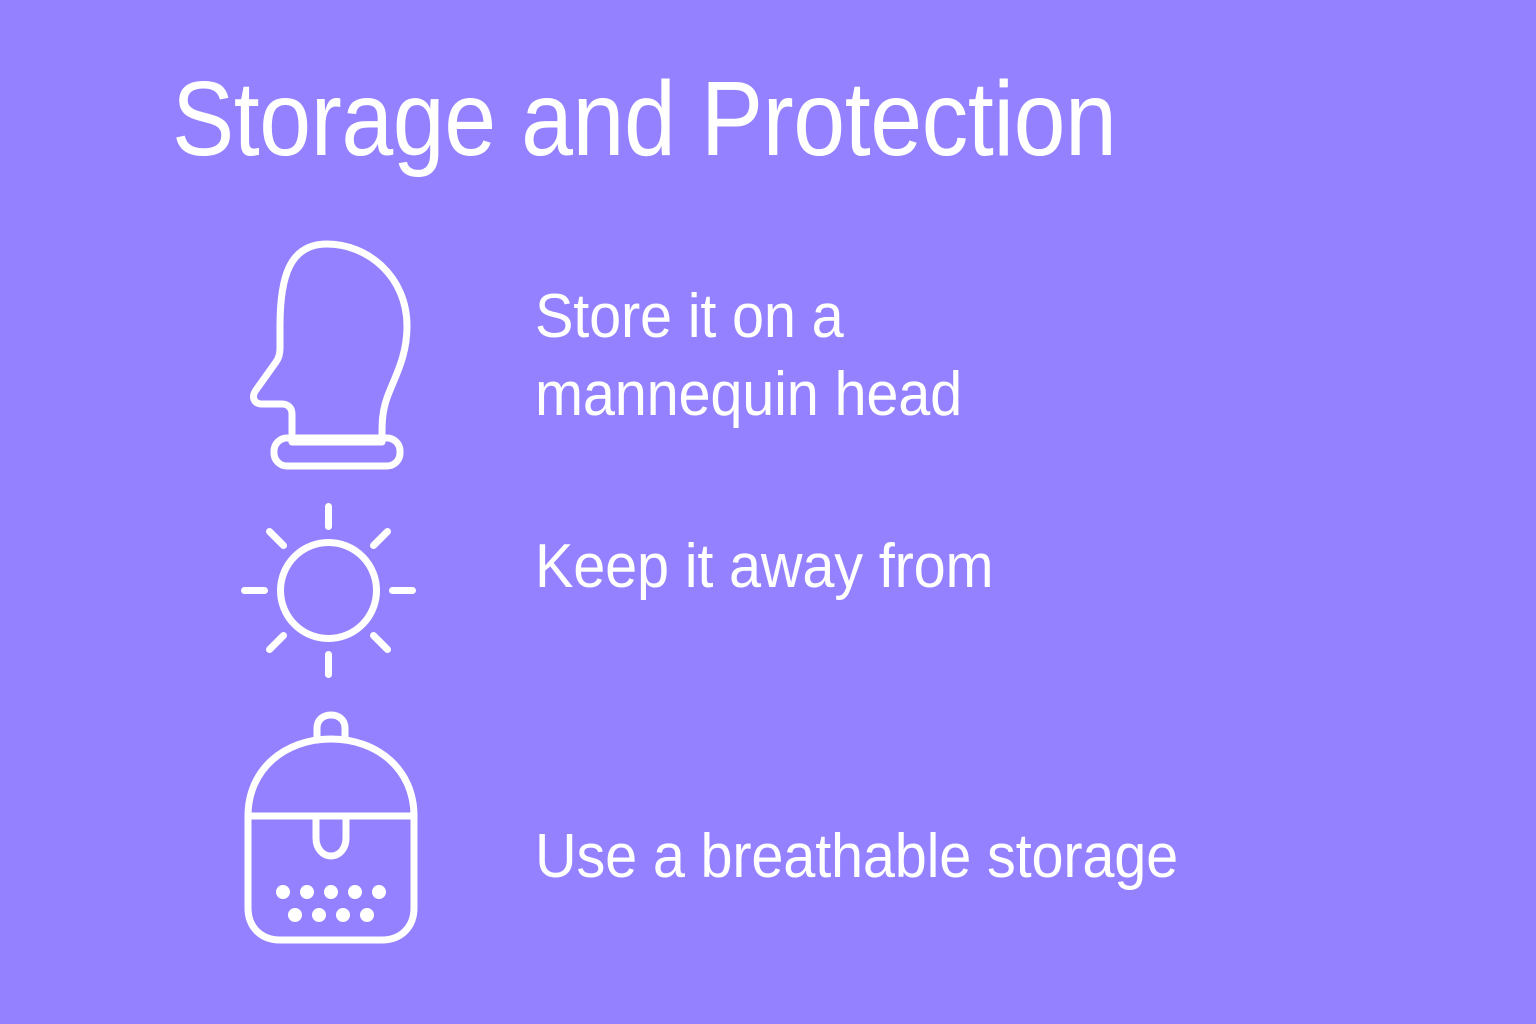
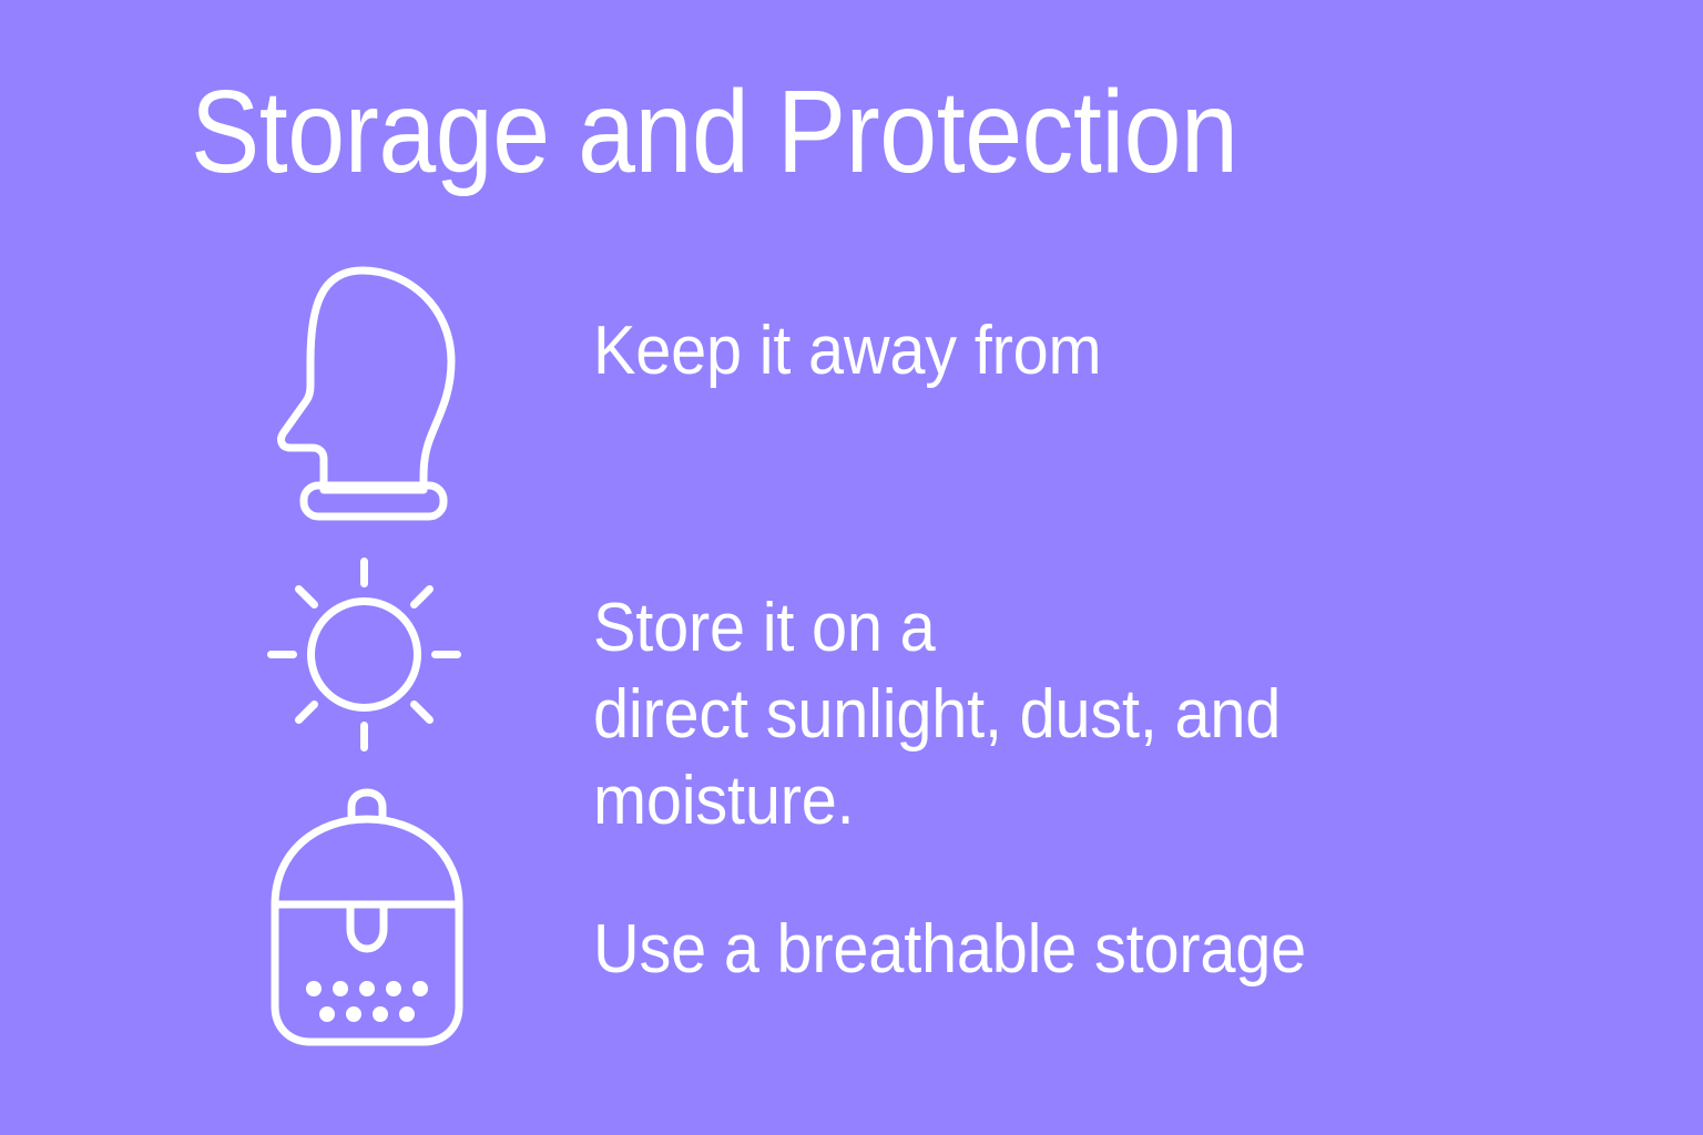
  Storage and Protection
- Store it on a
+ Keep it away from
- mannequin head
- Keep it away from
+ Store it on a
+ direct sunlight, dust, and
+ moisture.
  Use a breathable storage
